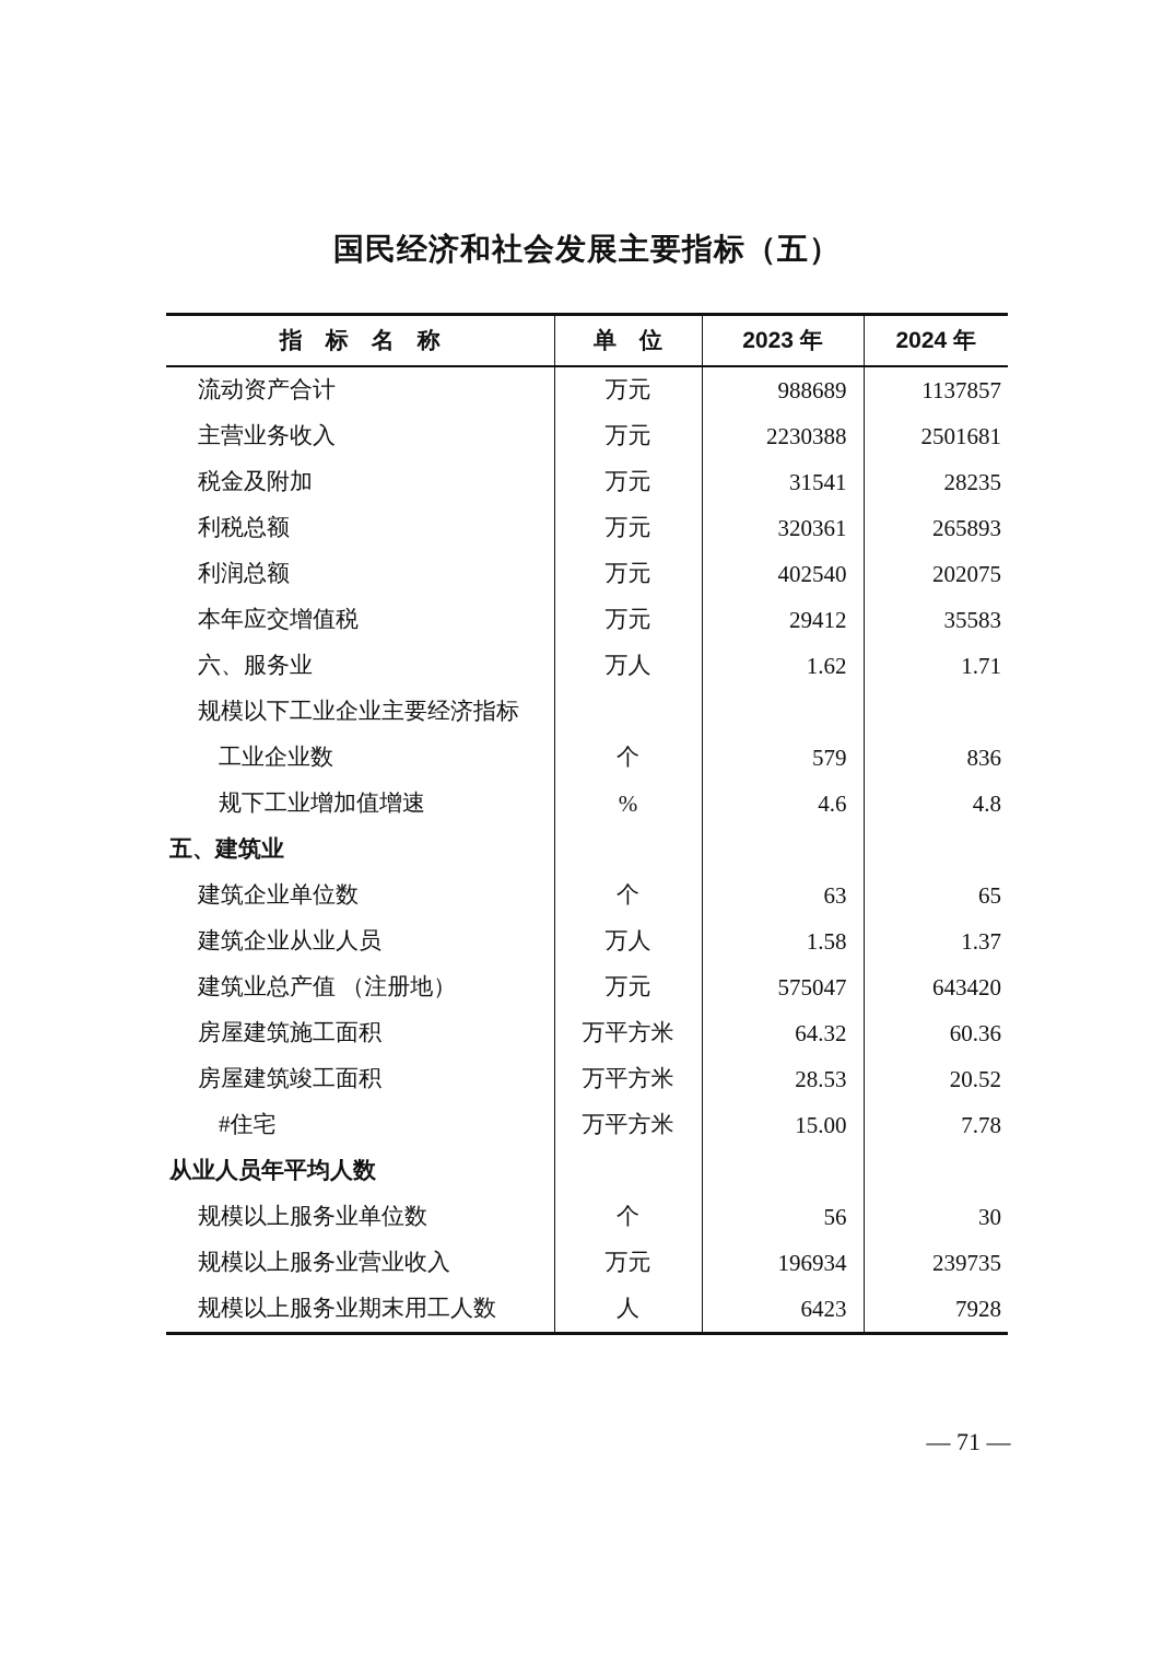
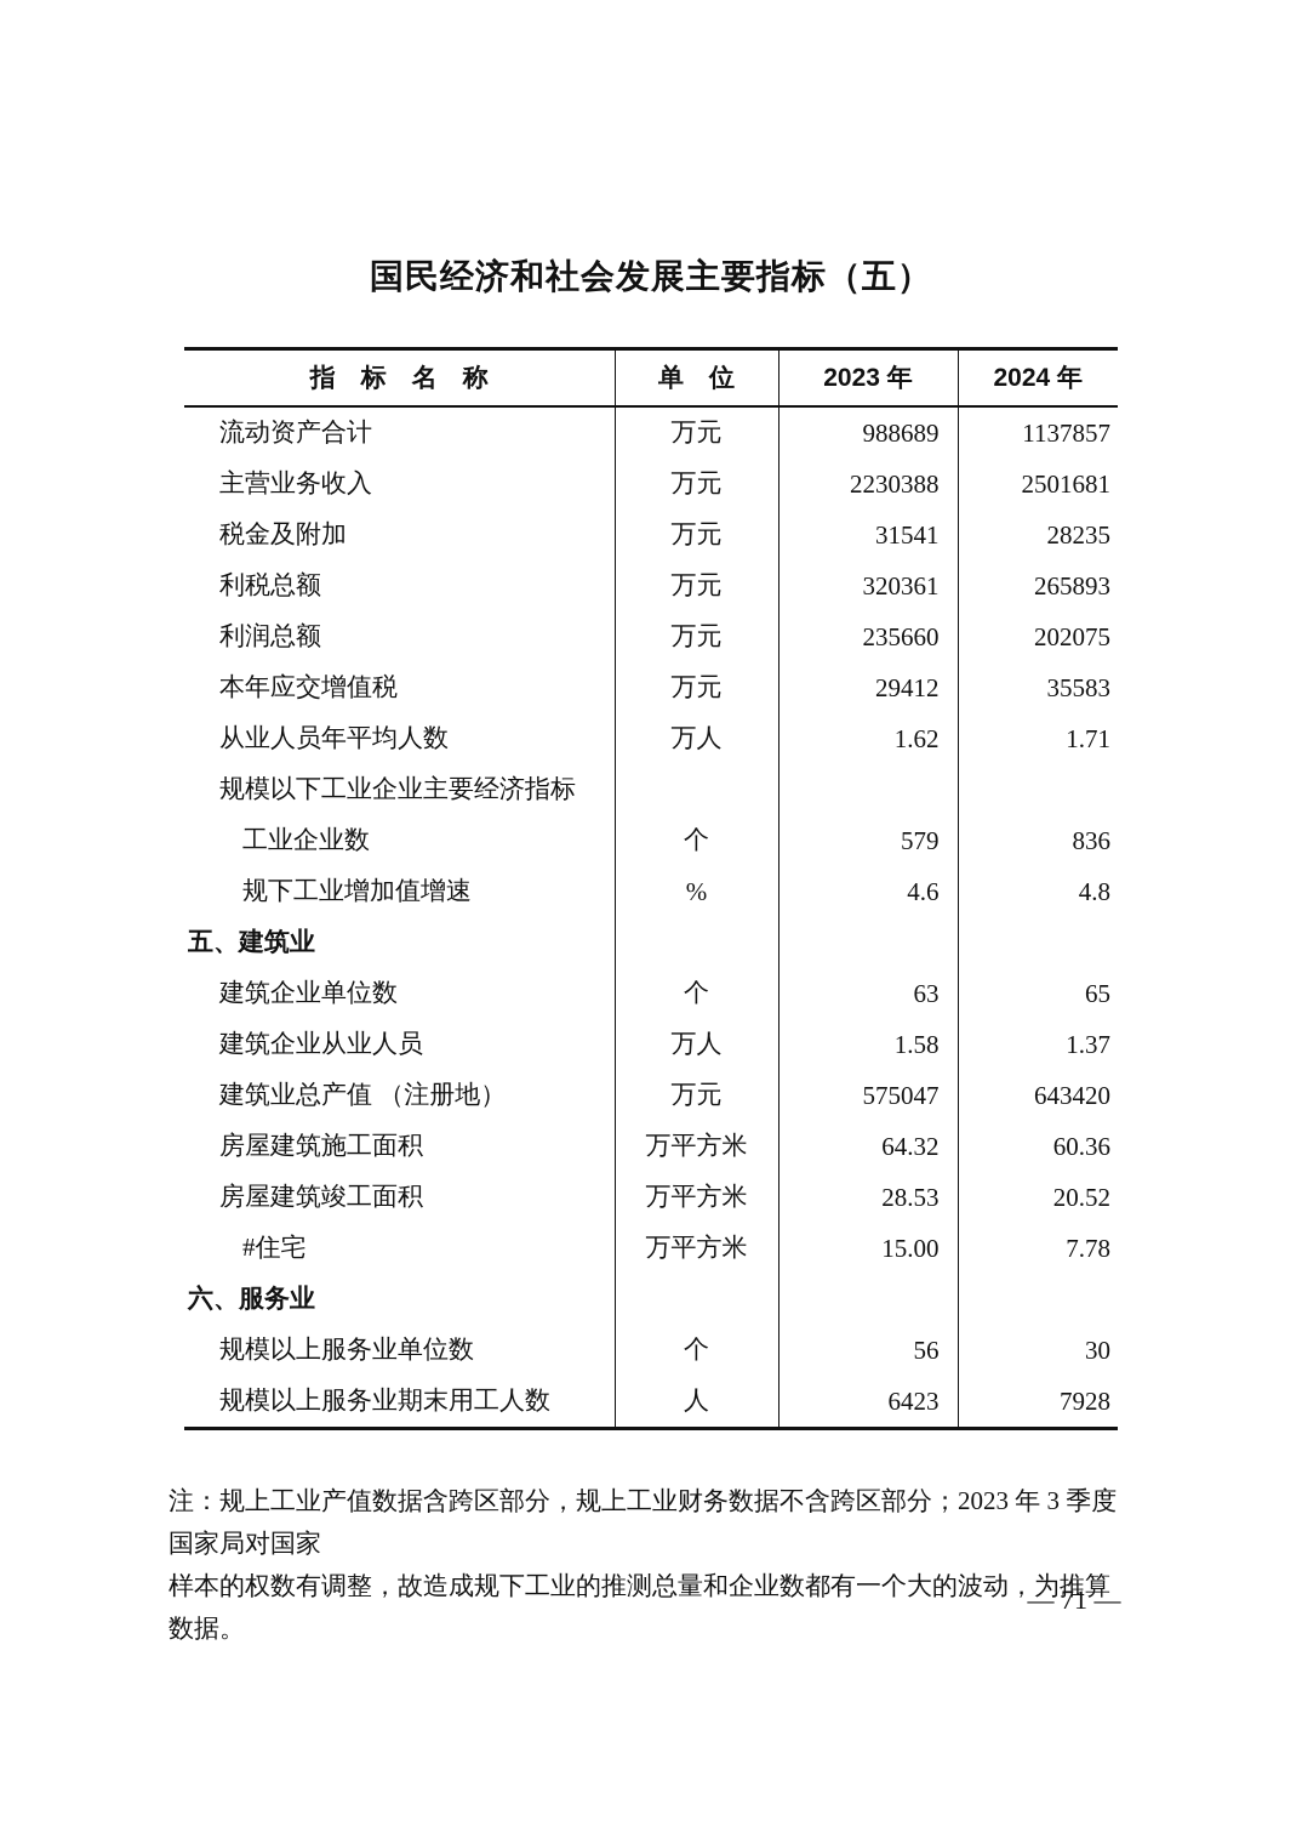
  国民经济和社会发展主要指标（五）
  指 标 名 称	单 位	2023 年	2024 年
  流动资产合计	万元	988689	1137857
  主营业务收入	万元	2230388	2501681
  税金及附加	万元	31541	28235
  利税总额	万元	320361	265893
- 利润总额	万元	402540	202075
+ 利润总额	万元	235660	202075
  本年应交增值税	万元	29412	35583
- 六、服务业	万人	1.62	1.71
+ 从业人员年平均人数	万人	1.62	1.71
  规模以下工业企业主要经济指标
  工业企业数	个	579	836
  规下工业增加值增速	%	4.6	4.8
  五、建筑业
  建筑企业单位数	个	63	65
  建筑企业从业人员	万人	1.58	1.37
  建筑业总产值 （注册地）	万元	575047	643420
  房屋建筑施工面积	万平方米	64.32	60.36
  房屋建筑竣工面积	万平方米	28.53	20.52
  #住宅	万平方米	15.00	7.78
- 从业人员年平均人数
+ 六、服务业
  规模以上服务业单位数	个	56	30
- 规模以上服务业营业收入	万元	196934	239735
  规模以上服务业期末用工人数	人	6423	7928
+ 注：规上工业产值数据含跨区部分，规上工业财务数据不含跨区部分；2023 年 3 季度国家局对国家
+ 样本的权数有调整，故造成规下工业的推测总量和企业数都有一个大的波动，为推算数据。
  — 71 —
